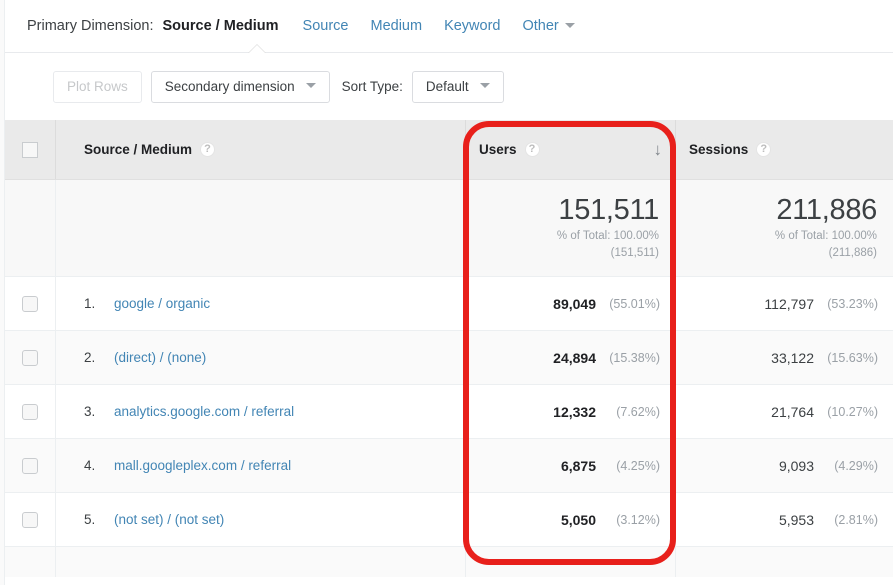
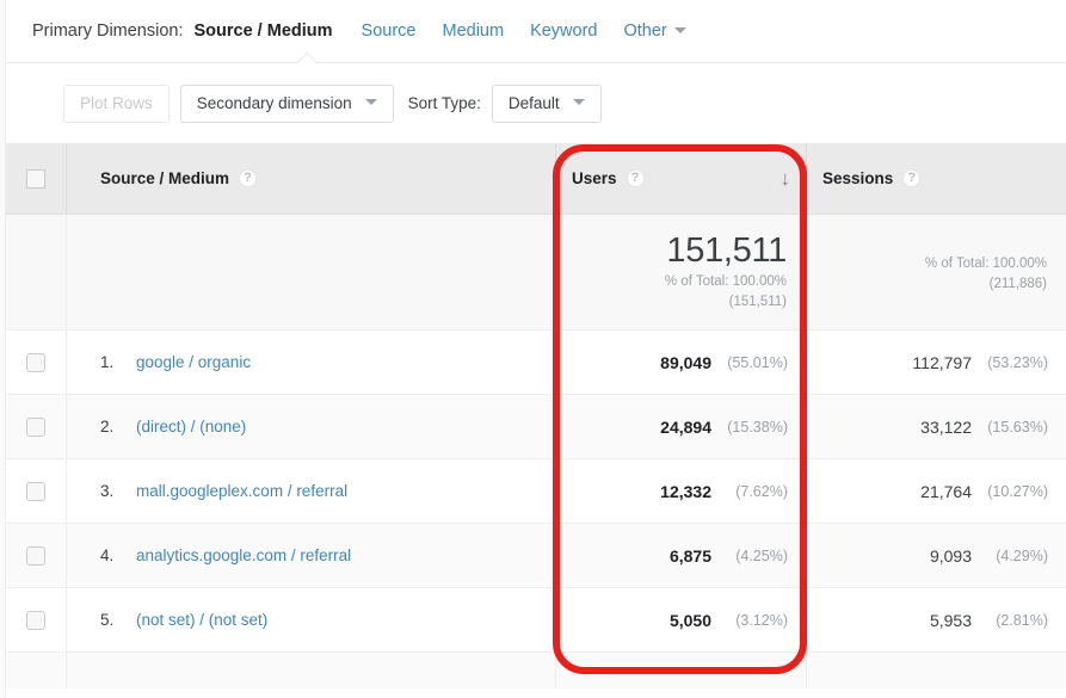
  Primary Dimension:
  Source / Medium
  Source
  Medium
  Keyword
  Other
  Plot Rows
  Secondary dimension
  Sort Type:
  Default
  Source / Medium
  ?
  Users
  ?
  ↓
  Sessions
  ?
  151,511
  % of Total: 100.00%
  (151,511)
- 211,886
  % of Total: 100.00%
  (211,886)
  1.
  google / organic
  89,049
  (55.01%)
  112,797
  (53.23%)
  2.
  (direct) / (none)
  24,894
  (15.38%)
  33,122
  (15.63%)
  3.
- analytics.google.com / referral
+ mall.googleplex.com / referral
  12,332
  (7.62%)
  21,764
  (10.27%)
  4.
- mall.googleplex.com / referral
+ analytics.google.com / referral
  6,875
  (4.25%)
  9,093
  (4.29%)
  5.
  (not set) / (not set)
  5,050
  (3.12%)
  5,953
  (2.81%)
